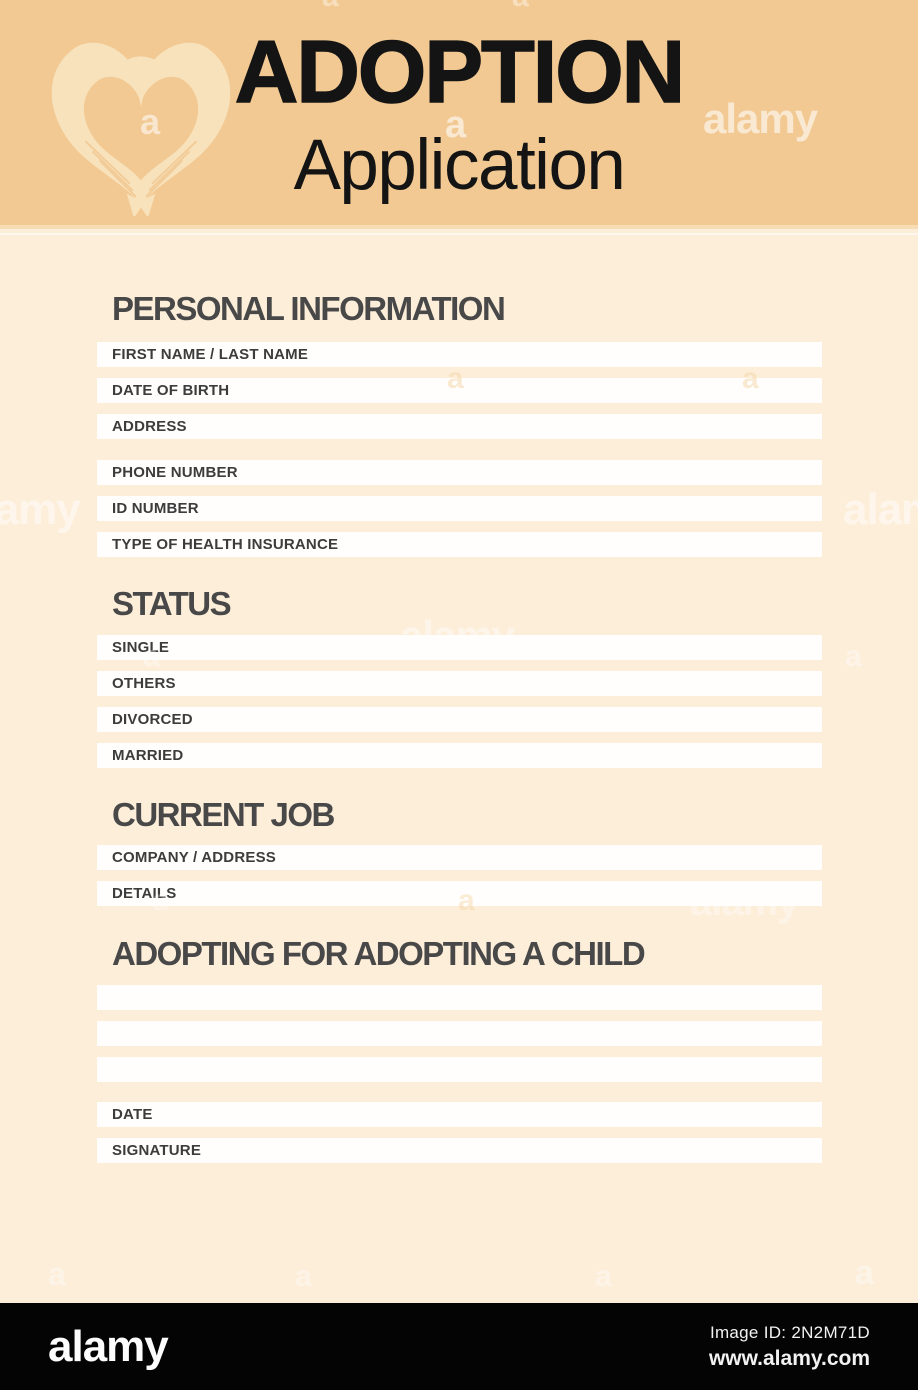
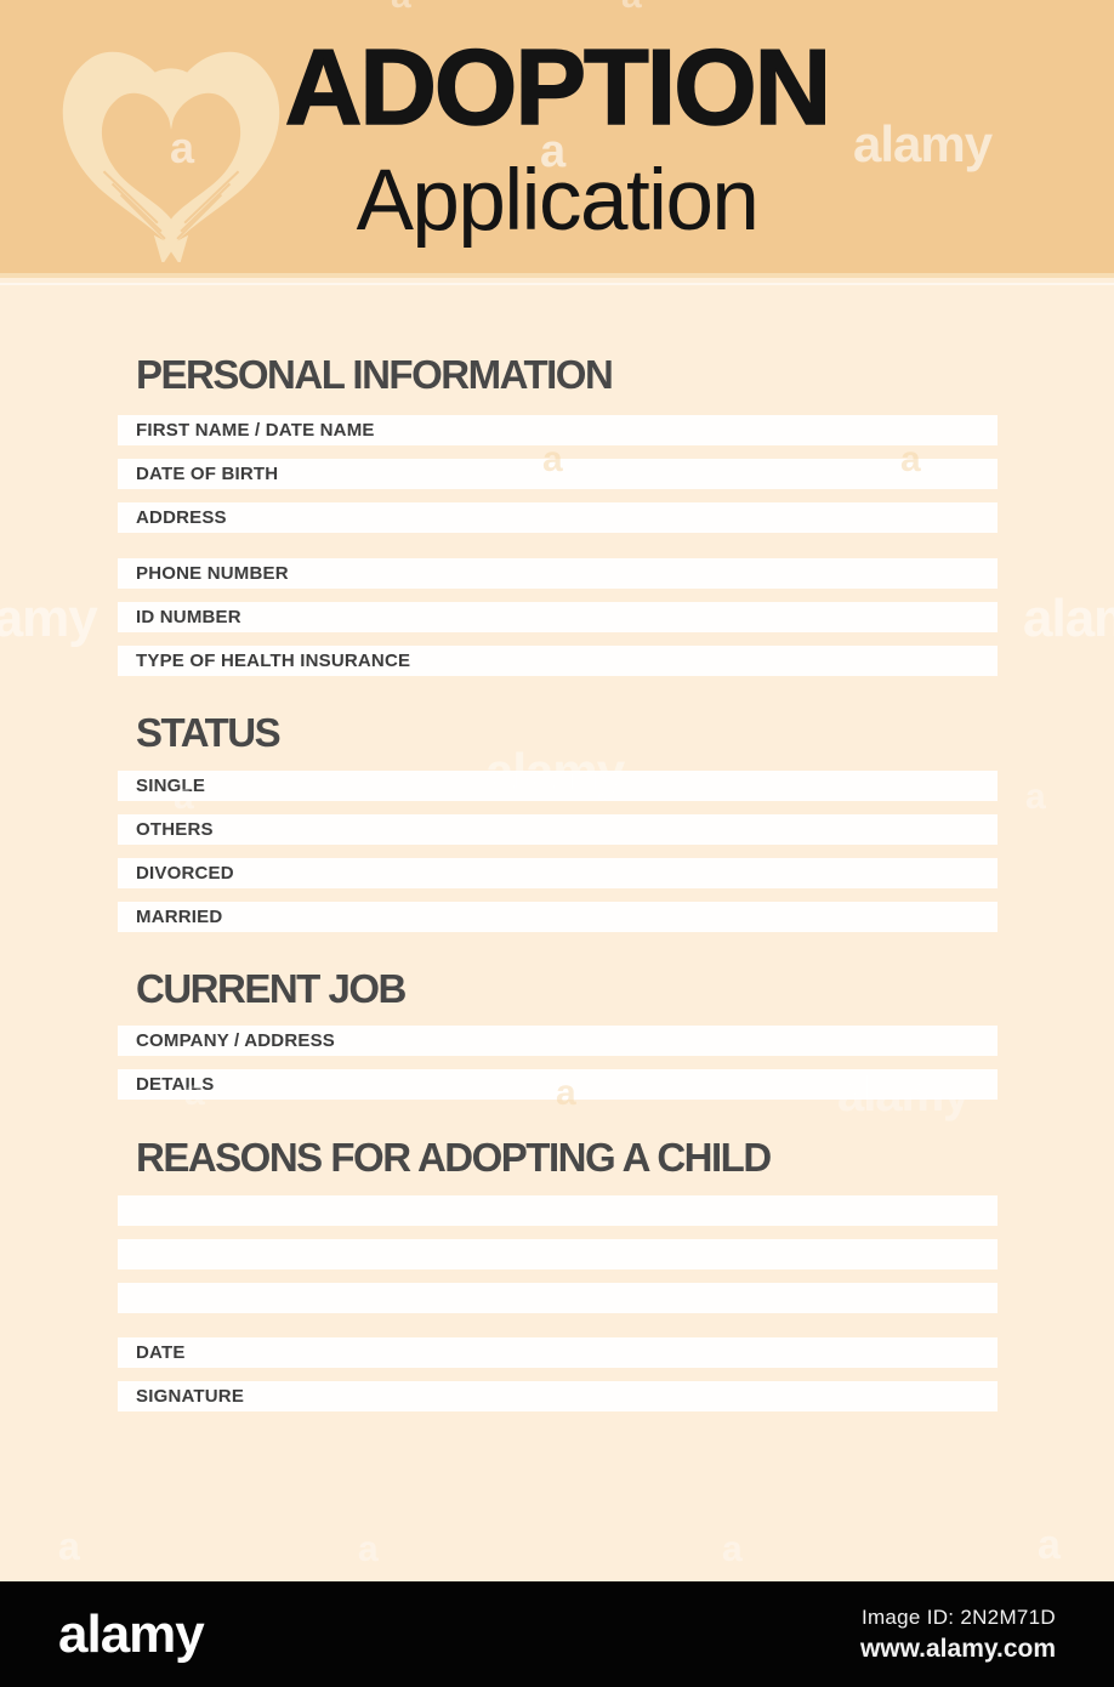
  ADOPTION
  Application
  PERSONAL INFORMATION
- FIRST NAME / LAST NAME
+ FIRST NAME / DATE NAME
  DATE OF BIRTH
  ADDRESS
  PHONE NUMBER
  ID NUMBER
  TYPE OF HEALTH INSURANCE
  STATUS
  SINGLE
  OTHERS
  DIVORCED
  MARRIED
  CURRENT JOB
  COMPANY / ADDRESS
  DETAILS
- ADOPTING FOR ADOPTING A CHILD
+ REASONS FOR ADOPTING A CHILD
  DATE
  SIGNATURE
  a
  a
  alamy
  a
  a
  alamy
  a
  a
  a
  alamy
  alamy
  Image ID: 2N2M71D
  www.alamy.com
